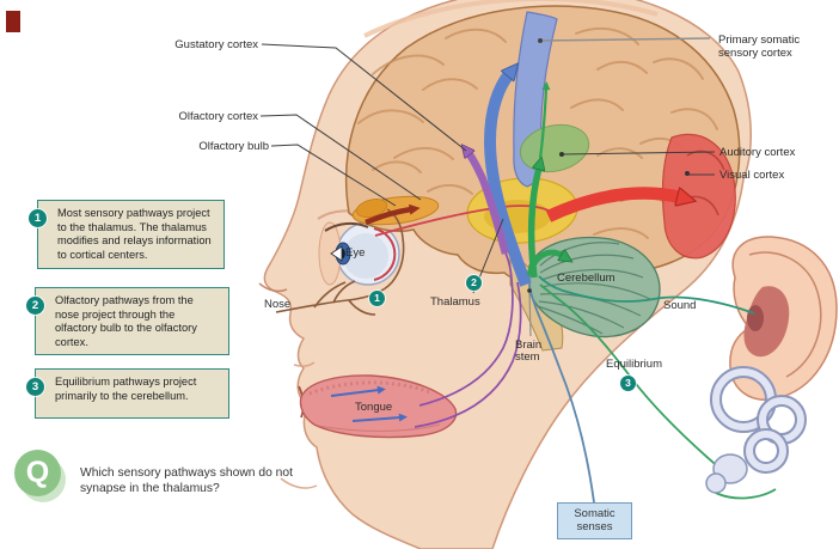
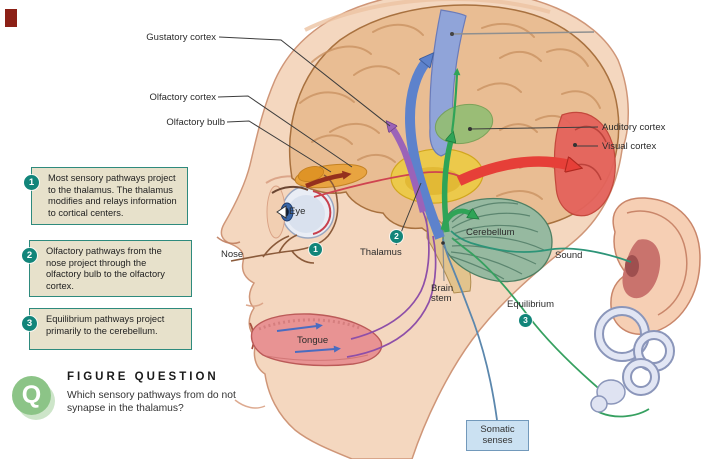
  Gustatory cortex
  Olfactory cortex
  Olfactory bulb
- Primary somatic sensory cortex
  Auditory cortex
  Visual cortex
  Eye
  Nose
  Thalamus
  Brain stem
  Cerebellum
  Tongue
  Sound
  Equilibrium
  Somatic senses
  1
  2
  3
  1
  Most sensory pathways project to the thalamus. The thalamus modifies and relays information to cortical centers.
  2
  Olfactory pathways from the nose project through the olfactory bulb to the olfactory cortex.
  3
  Equilibrium pathways project primarily to the cerebellum.
  Q
+ FIGURE QUESTION
- Which sensory pathways shown do not synapse in the thalamus?
+ Which sensory pathways from do not synapse in the thalamus?
